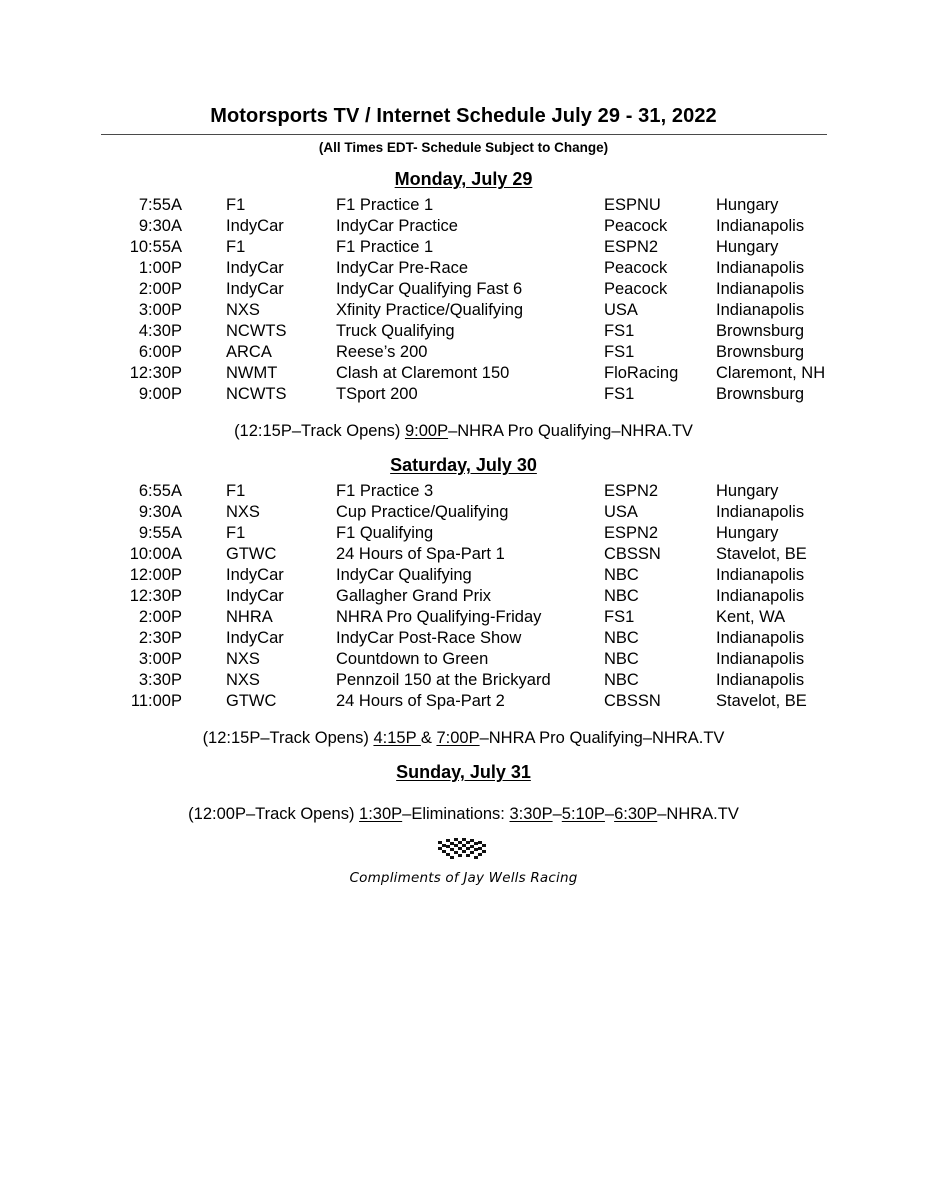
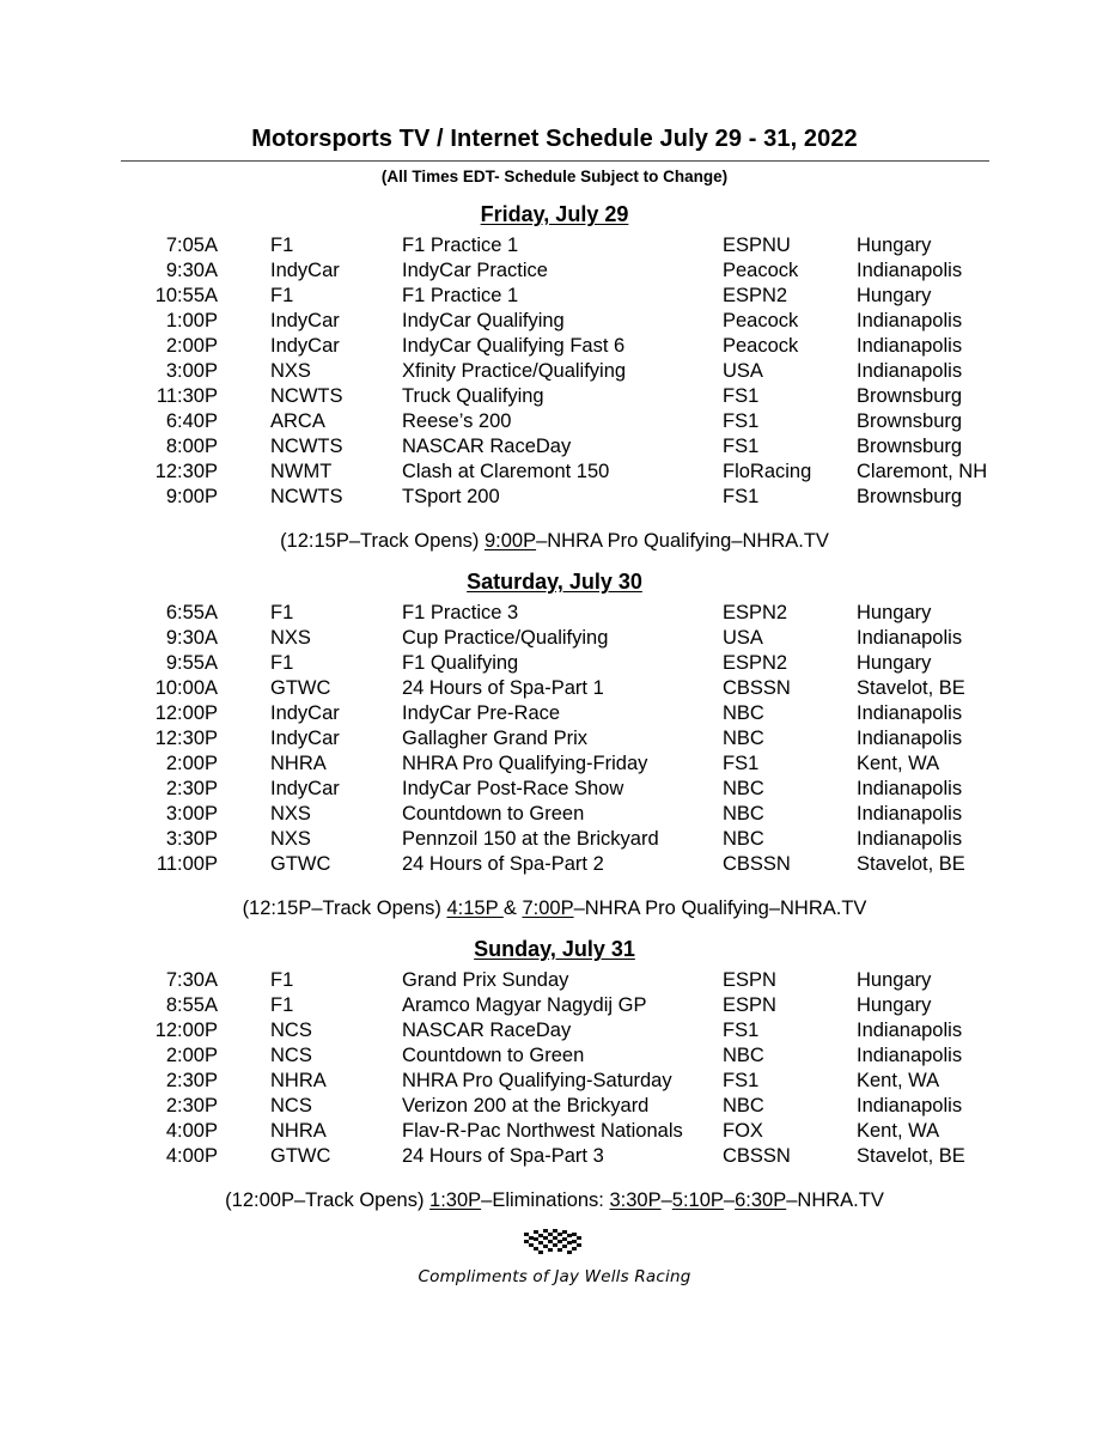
  Motorsports TV / Internet Schedule July 29 - 31, 2022
  (All Times EDT- Schedule Subject to Change)
- Monday, July 29
+ Friday, July 29
- 7:55A	F1	F1 Practice 1	ESPNU	Hungary
+ 7:05A	F1	F1 Practice 1	ESPNU	Hungary
  9:30A	IndyCar	IndyCar Practice	Peacock	Indianapolis
  10:55A	F1	F1 Practice 1	ESPN2	Hungary
- 1:00P	IndyCar	IndyCar Pre-Race	Peacock	Indianapolis
+ 1:00P	IndyCar	IndyCar Qualifying	Peacock	Indianapolis
  2:00P	IndyCar	IndyCar Qualifying Fast 6	Peacock	Indianapolis
  3:00P	NXS	Xfinity Practice/Qualifying	USA	Indianapolis
- 4:30P	NCWTS	Truck Qualifying	FS1	Brownsburg
+ 11:30P	NCWTS	Truck Qualifying	FS1	Brownsburg
- 6:00P	ARCA	Reese’s 200	FS1	Brownsburg
+ 6:40P	ARCA	Reese’s 200	FS1	Brownsburg
+ 8:00P	NCWTS	NASCAR RaceDay	FS1	Brownsburg
  12:30P	NWMT	Clash at Claremont 150	FloRacing	Claremont, NH
  9:00P	NCWTS	TSport 200	FS1	Brownsburg
  (12:15P–Track Opens) 9:00P–NHRA Pro Qualifying–NHRA.TV
  Saturday, July 30
  6:55A	F1	F1 Practice 3	ESPN2	Hungary
  9:30A	NXS	Cup Practice/Qualifying	USA	Indianapolis
  9:55A	F1	F1 Qualifying	ESPN2	Hungary
  10:00A	GTWC	24 Hours of Spa-Part 1	CBSSN	Stavelot, BE
- 12:00P	IndyCar	IndyCar Qualifying	NBC	Indianapolis
+ 12:00P	IndyCar	IndyCar Pre-Race	NBC	Indianapolis
  12:30P	IndyCar	Gallagher Grand Prix	NBC	Indianapolis
  2:00P	NHRA	NHRA Pro Qualifying-Friday	FS1	Kent, WA
  2:30P	IndyCar	IndyCar Post-Race Show	NBC	Indianapolis
  3:00P	NXS	Countdown to Green	NBC	Indianapolis
  3:30P	NXS	Pennzoil 150 at the Brickyard	NBC	Indianapolis
  11:00P	GTWC	24 Hours of Spa-Part 2	CBSSN	Stavelot, BE
  (12:15P–Track Opens) 4:15P & 7:00P–NHRA Pro Qualifying–NHRA.TV
  Sunday, July 31
+ 7:30A	F1	Grand Prix Sunday	ESPN	Hungary
+ 8:55A	F1	Aramco Magyar Nagydij GP	ESPN	Hungary
+ 12:00P	NCS	NASCAR RaceDay	FS1	Indianapolis
+ 2:00P	NCS	Countdown to Green	NBC	Indianapolis
+ 2:30P	NHRA	NHRA Pro Qualifying-Saturday	FS1	Kent, WA
+ 2:30P	NCS	Verizon 200 at the Brickyard	NBC	Indianapolis
+ 4:00P	NHRA	Flav-R-Pac Northwest Nationals	FOX	Kent, WA
+ 4:00P	GTWC	24 Hours of Spa-Part 3	CBSSN	Stavelot, BE
  (12:00P–Track Opens) 1:30P–Eliminations: 3:30P–5:10P–6:30P–NHRA.TV
  Compliments of Jay Wells Racing
